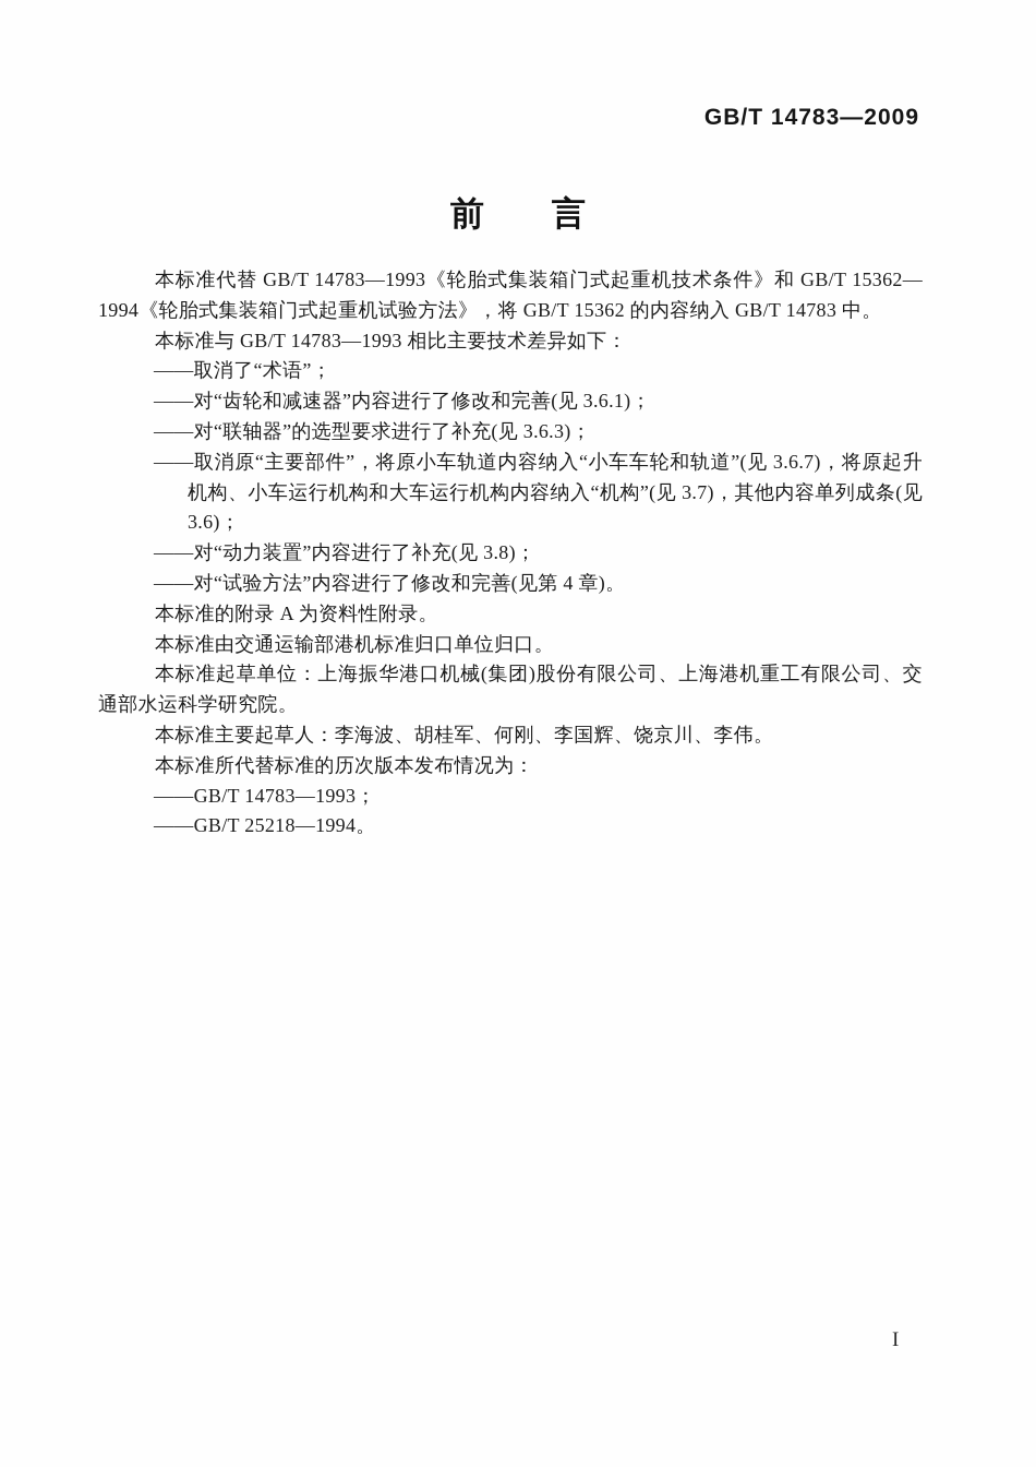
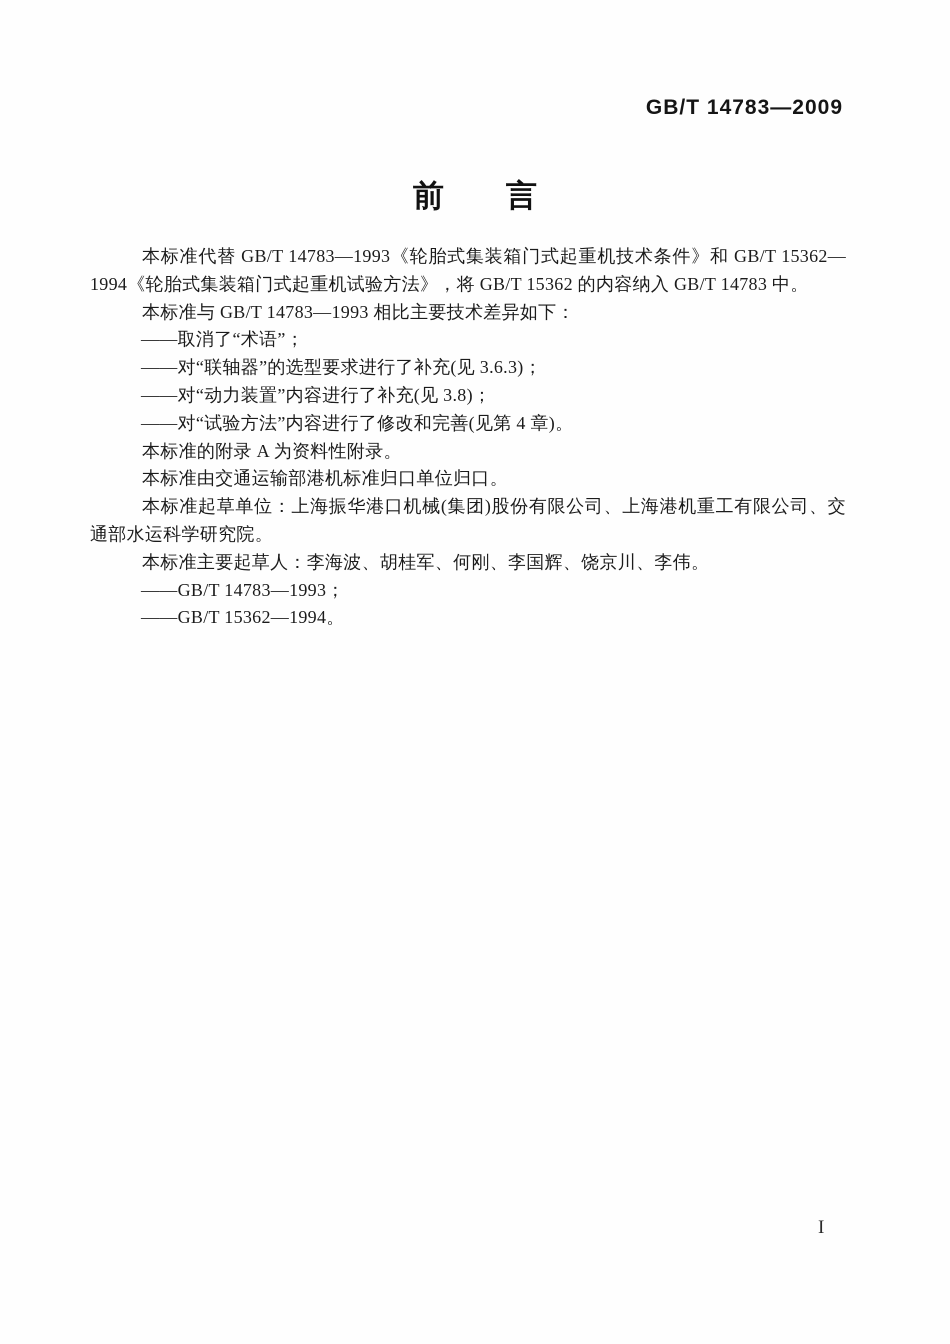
  GB/T 14783—2009
  前 言
  本标准代替 GB/T 14783—1993《轮胎式集装箱门式起重机技术条件》和 GB/T 15362—1994《轮胎式集装箱门式起重机试验方法》，将 GB/T 15362 的内容纳入 GB/T 14783 中。
  本标准与 GB/T 14783—1993 相比主要技术差异如下：
  ——取消了“术语”；
- ——对“齿轮和减速器”内容进行了修改和完善(见 3.6.1)；
  ——对“联轴器”的选型要求进行了补充(见 3.6.3)；
- ——取消原“主要部件”，将原小车轨道内容纳入“小车车轮和轨道”(见 3.6.7)，将原起升机构、小车运行机构和大车运行机构内容纳入“机构”(见 3.7)，其他内容单列成条(见 3.6)；
  ——对“动力装置”内容进行了补充(见 3.8)；
  ——对“试验方法”内容进行了修改和完善(见第 4 章)。
  本标准的附录 A 为资料性附录。
  本标准由交通运输部港机标准归口单位归口。
  本标准起草单位：上海振华港口机械(集团)股份有限公司、上海港机重工有限公司、交通部水运科学研究院。
  本标准主要起草人：李海波、胡桂军、何刚、李国辉、饶京川、李伟。
- 本标准所代替标准的历次版本发布情况为：
  ——GB/T 14783—1993；
- ——GB/T 25218—1994。
+ ——GB/T 15362—1994。
  I
